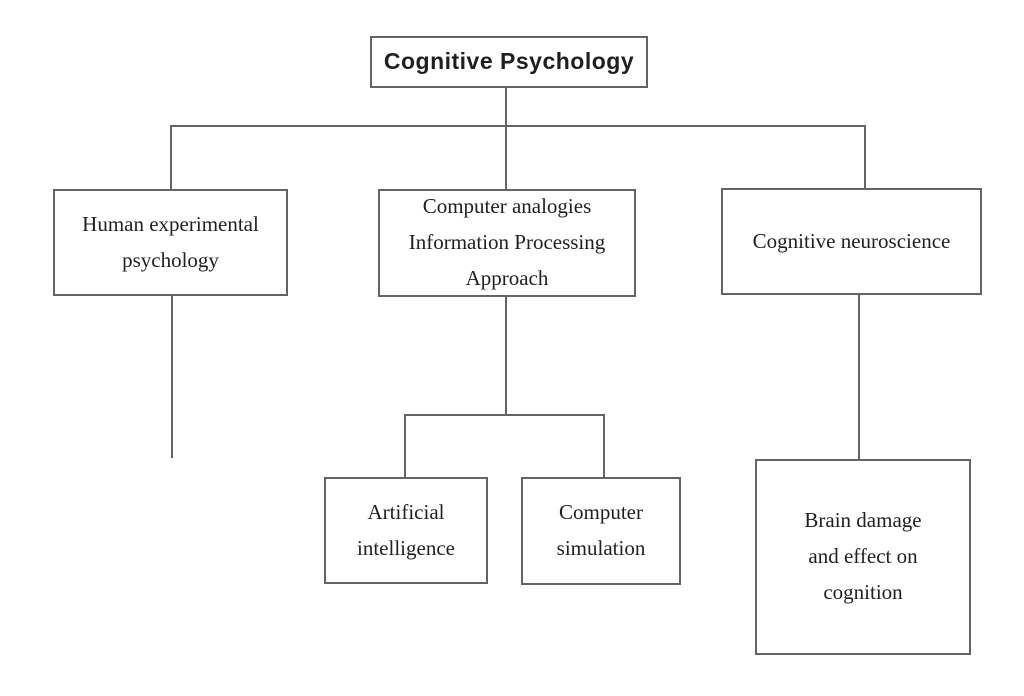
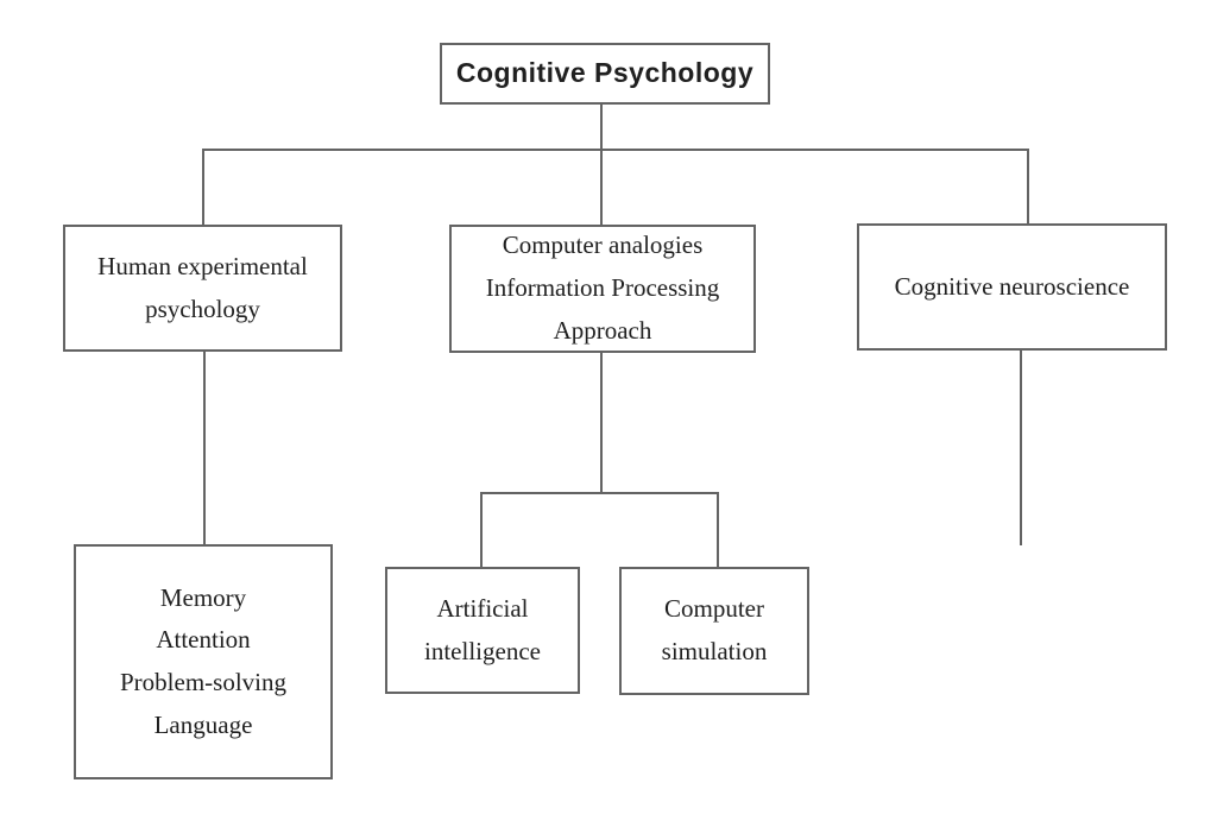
  Cognitive Psychology
  Human experimental
  psychology
  Computer analogies
  Information Processing
  Approach
  Cognitive neuroscience
+ Memory
+ Attention
+ Problem-solving
+ Language
  Artificial
  intelligence
  Computer
  simulation
- Brain damage
- and effect on
- cognition
